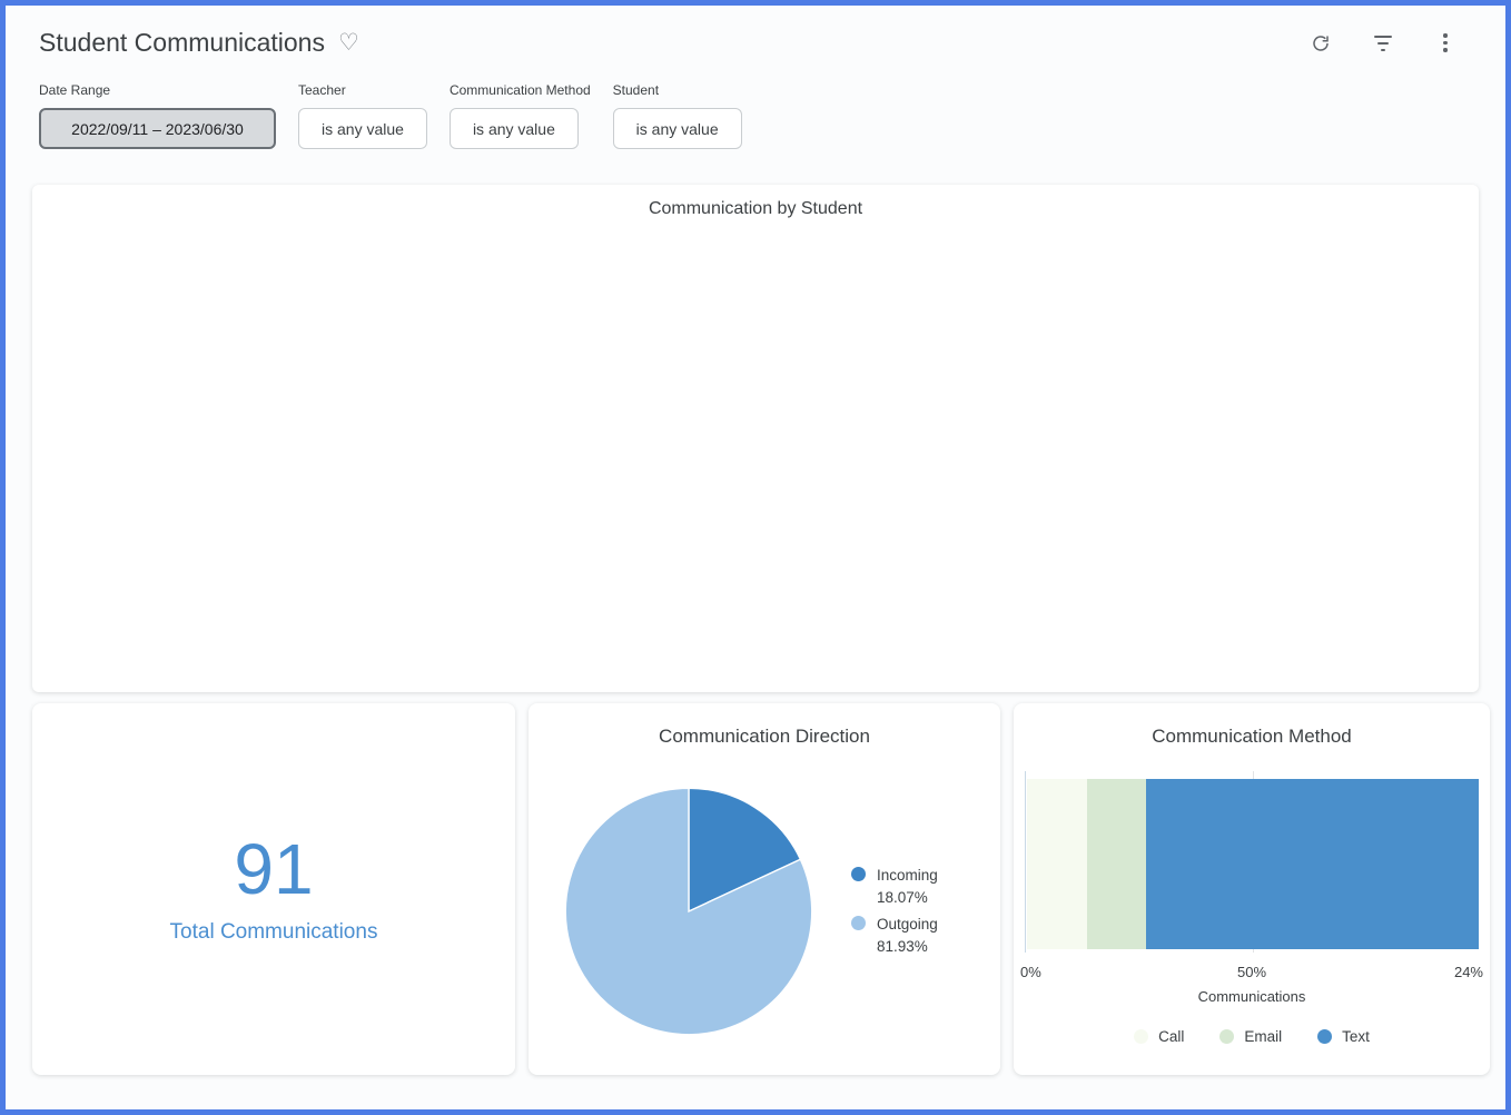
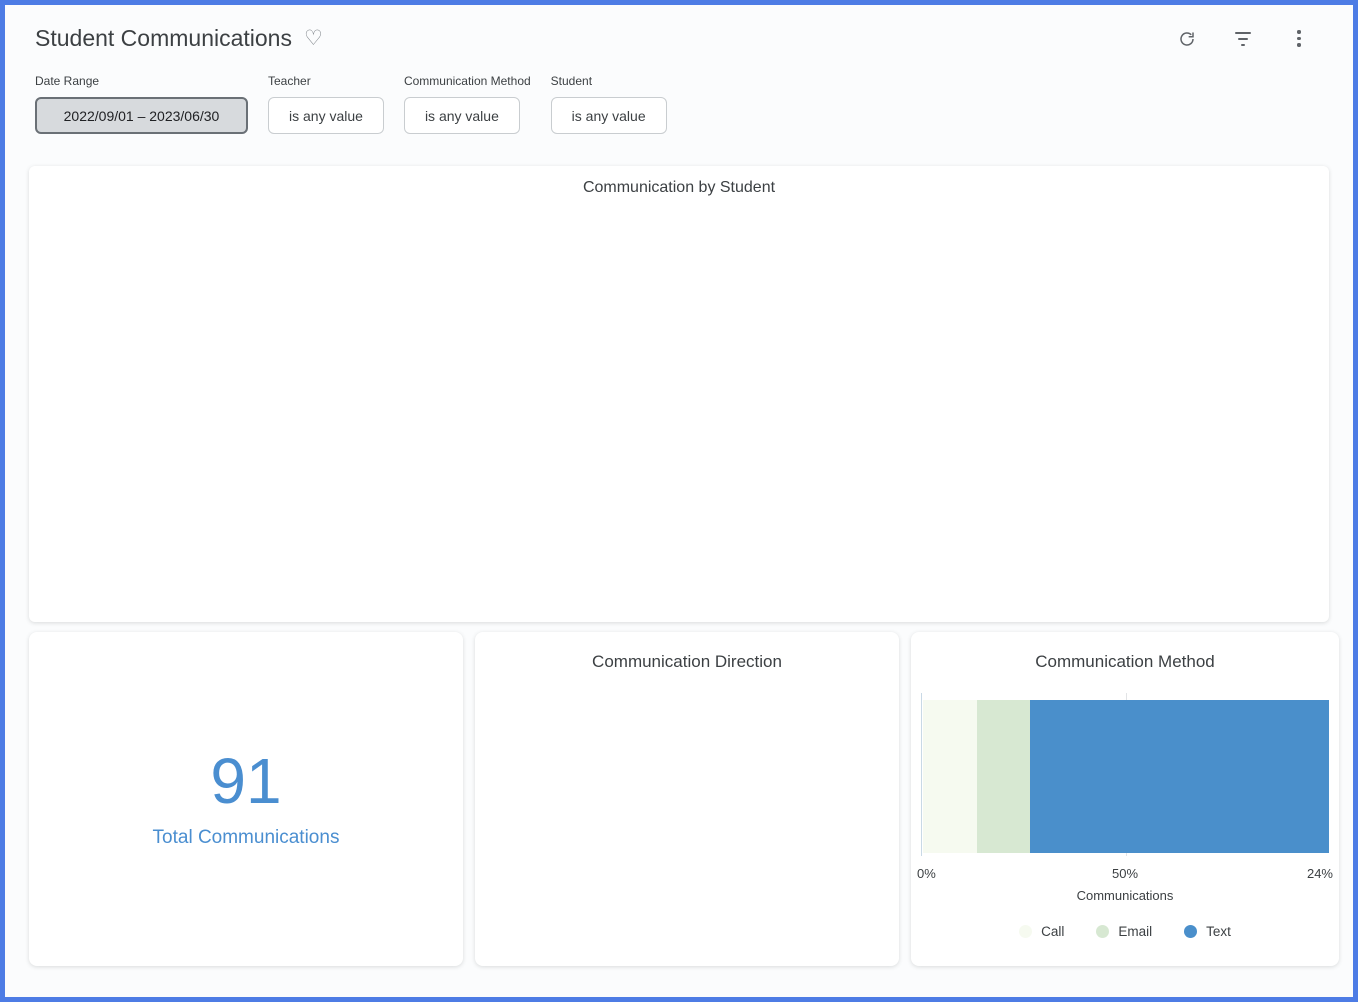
  Student Communications
  ♡
  Date Range
- 2022/09/11 – 2023/06/30
+ 2022/09/01 – 2023/06/30
  Teacher
  is any value
  Communication Method
  is any value
  Student
  is any value
  Communication by Student
  91
  Total Communications
  Communication Direction
- Incoming
- 18.07%
- Outgoing
- 81.93%
  Communication Method
  0%
  50%
  24%
  Communications
  Call
  Email
  Text
